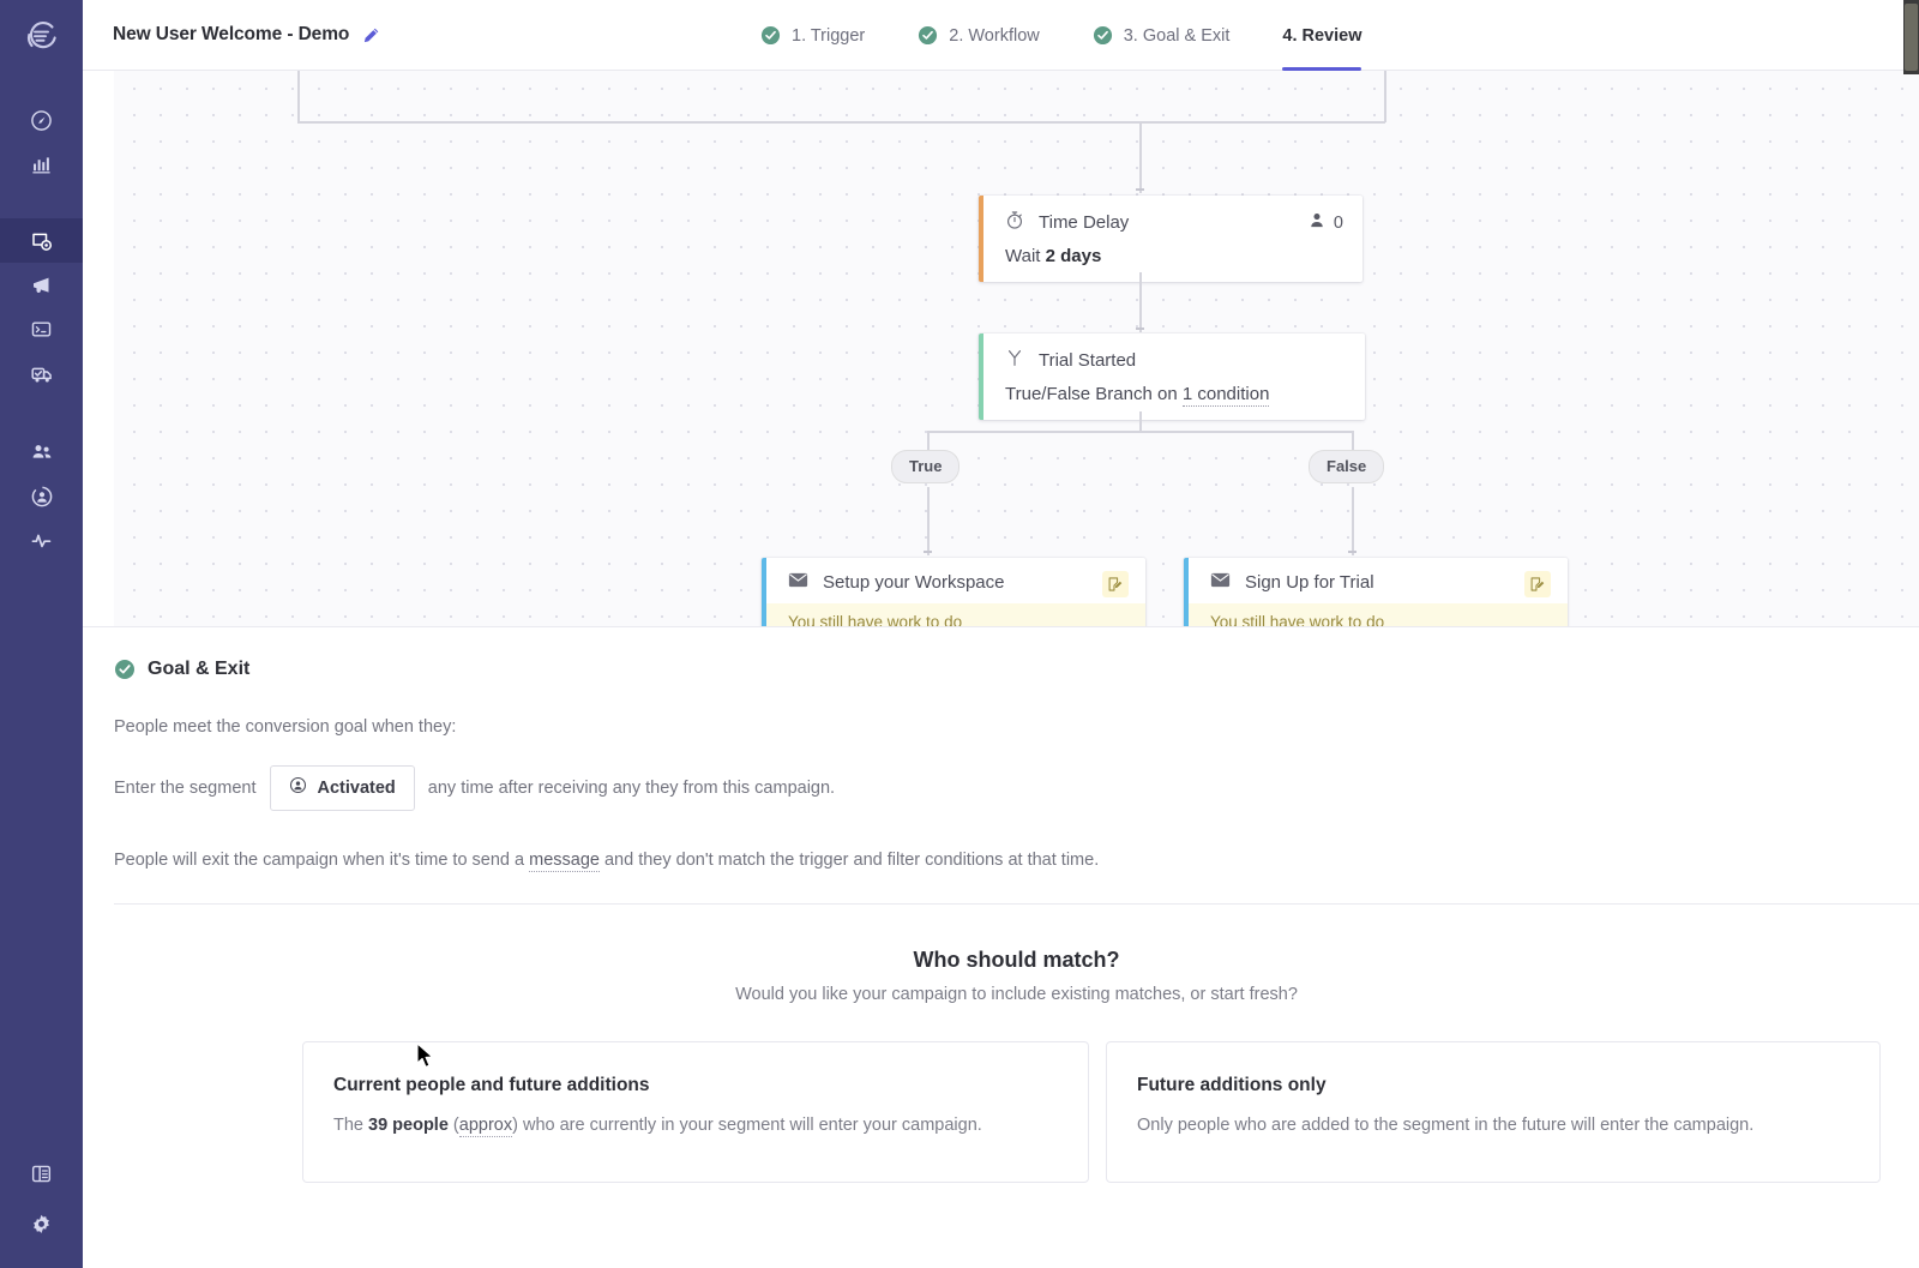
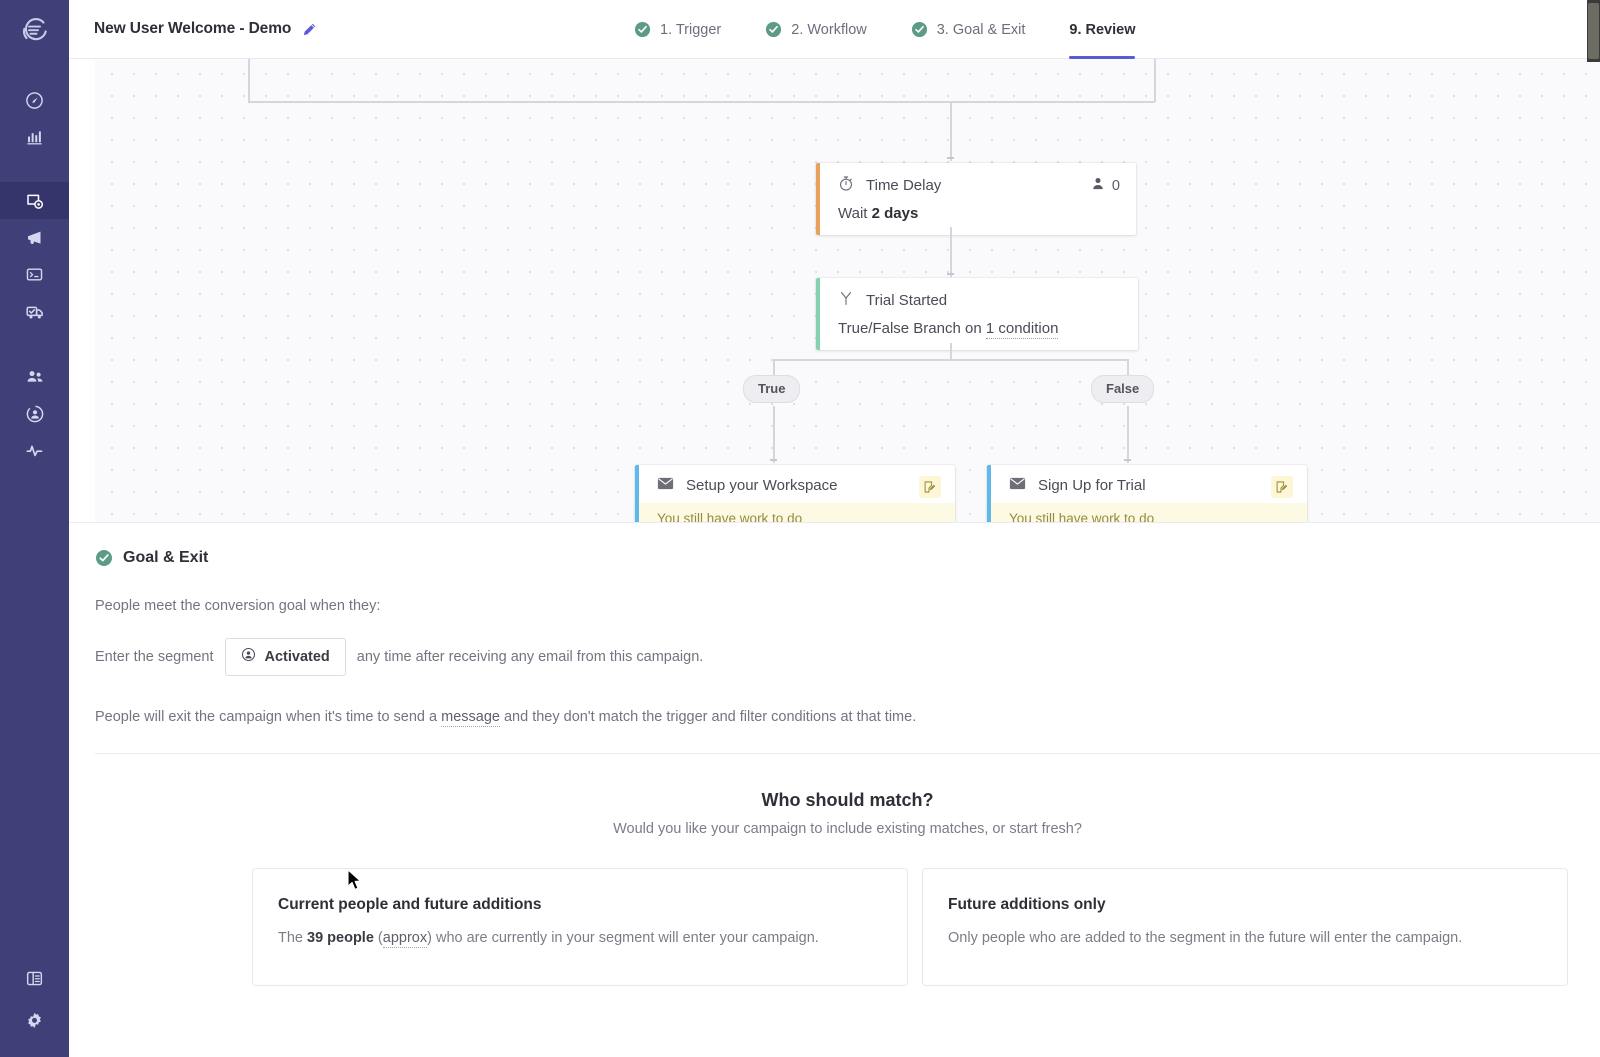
  New User Welcome - Demo
  1. Trigger
  2. Workflow
  3. Goal & Exit
- 4. Review
+ 9. Review
  Time Delay
  0
  Wait 2 days
  Trial Started
  True/False Branch on 1 condition
  True
  False
  Setup your Workspace
  You still have work to do
  Sign Up for Trial
  You still have work to do
  Goal & Exit
  People meet the conversion goal when they:
  Enter the segment
  Activated
- any time after receiving any they from this campaign.
+ any time after receiving any email from this campaign.
  People will exit the campaign when it's time to send a message and they don't match the trigger and filter conditions at that time.
  Who should match?
  Would you like your campaign to include existing matches, or start fresh?
  Current people and future additions
  The 39 people (approx) who are currently in your segment will enter your campaign.
  Future additions only
  Only people who are added to the segment in the future will enter the campaign.
